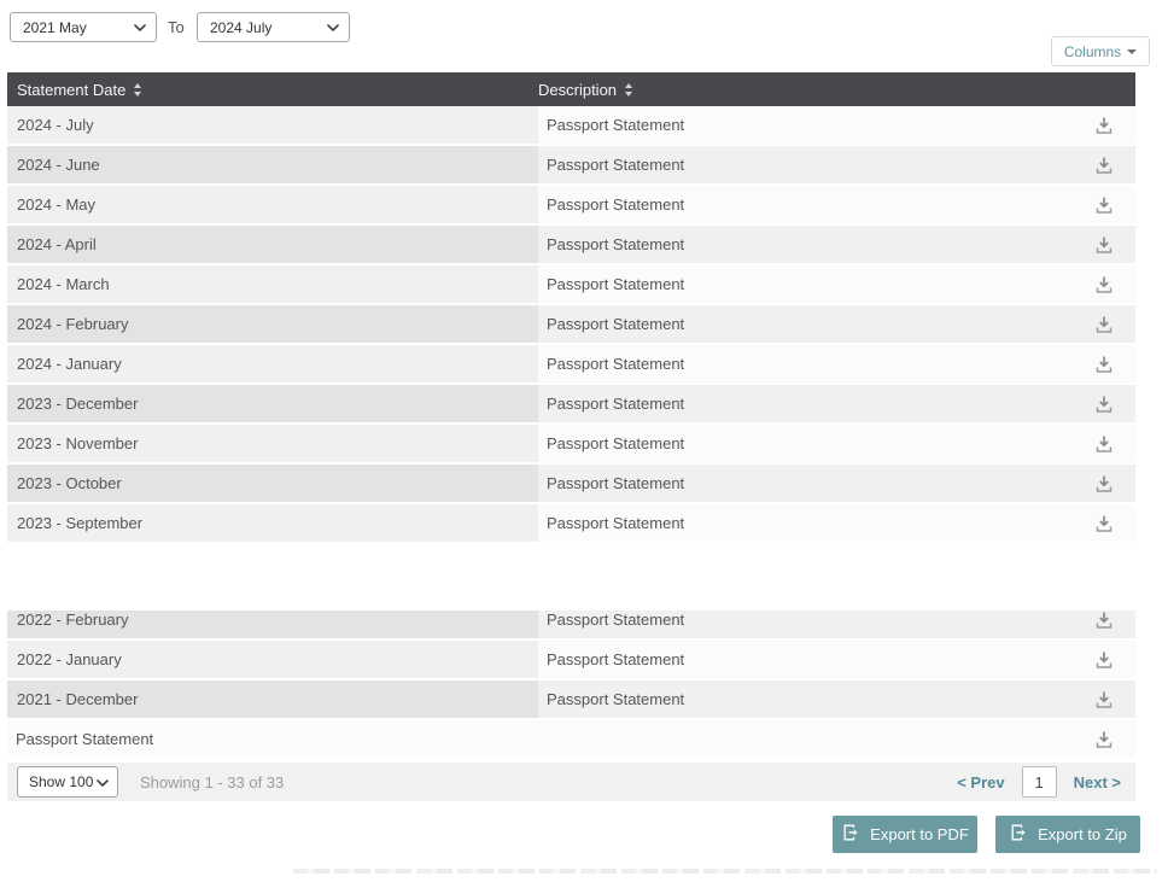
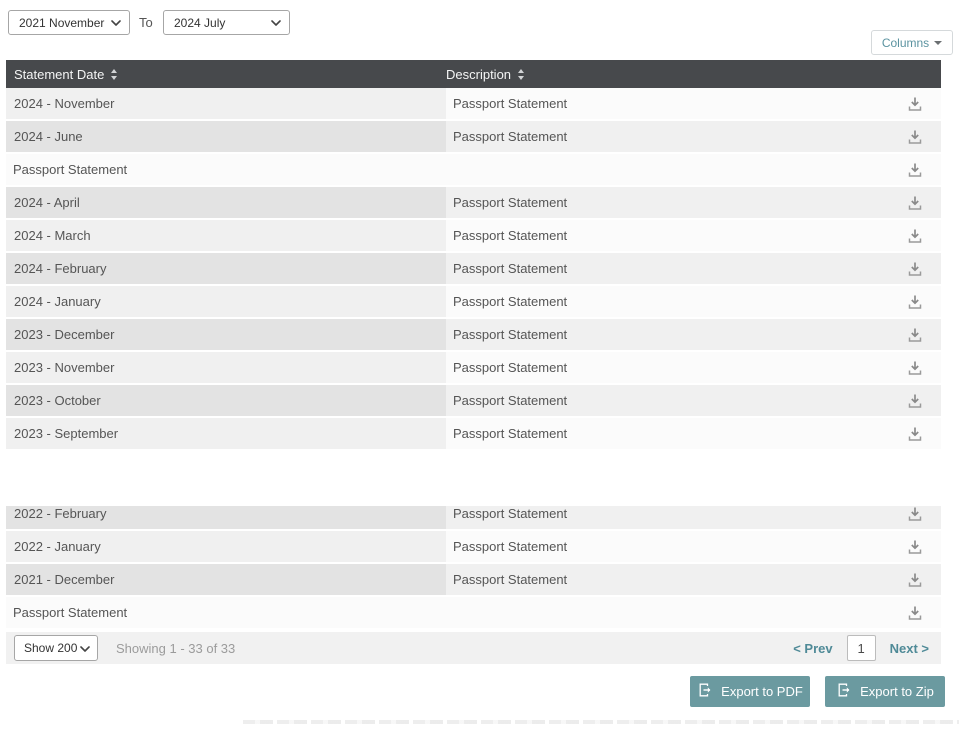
- 2021 May
+ 2021 November
  To
  2024 July
  Columns
  Statement Date
  Description
- 2024 - July
+ 2024 - November
  Passport Statement
  2024 - June
  Passport Statement
- 2024 - May
  Passport Statement
  2024 - April
  Passport Statement
  2024 - March
  Passport Statement
  2024 - February
  Passport Statement
  2024 - January
  Passport Statement
  2023 - December
  Passport Statement
  2023 - November
  Passport Statement
  2023 - October
  Passport Statement
  2023 - September
  Passport Statement
  2022 - February
  Passport Statement
  2022 - January
  Passport Statement
  2021 - December
  Passport Statement
  Passport Statement
- Show 100
+ Show 200
  Showing 1 - 33 of 33
  < Prev
  1
  Next >
  Export to PDF
  Export to Zip
